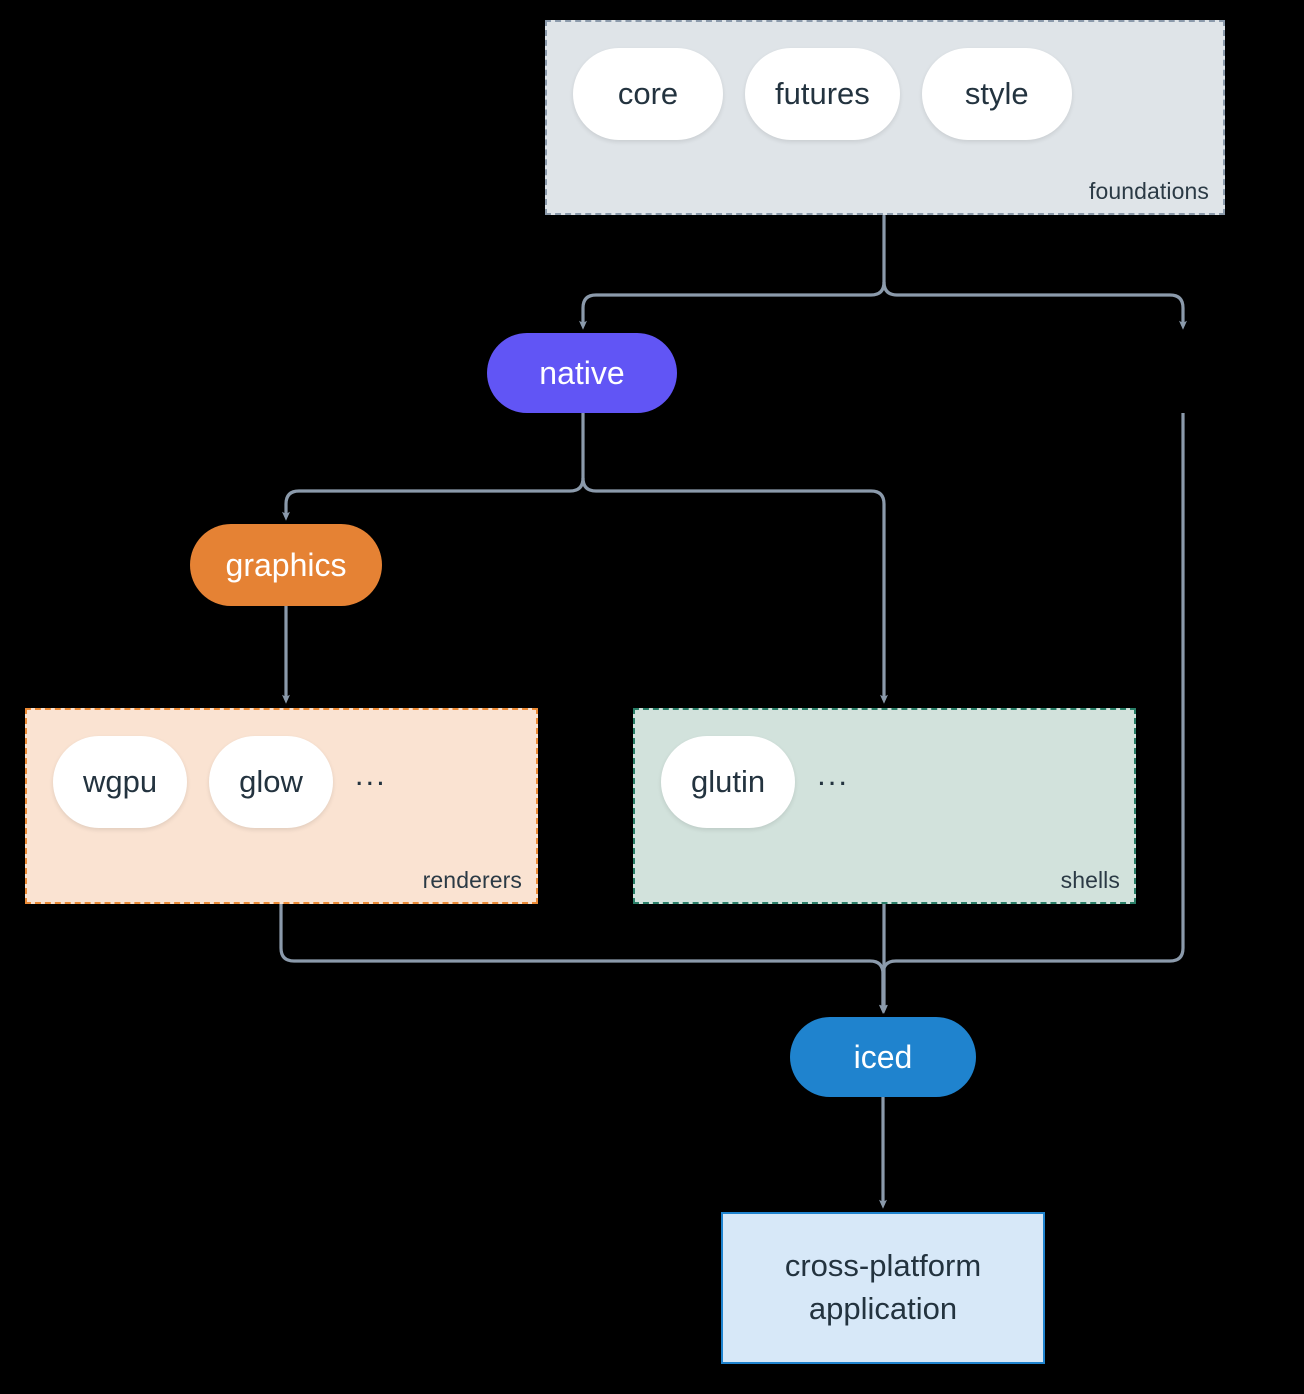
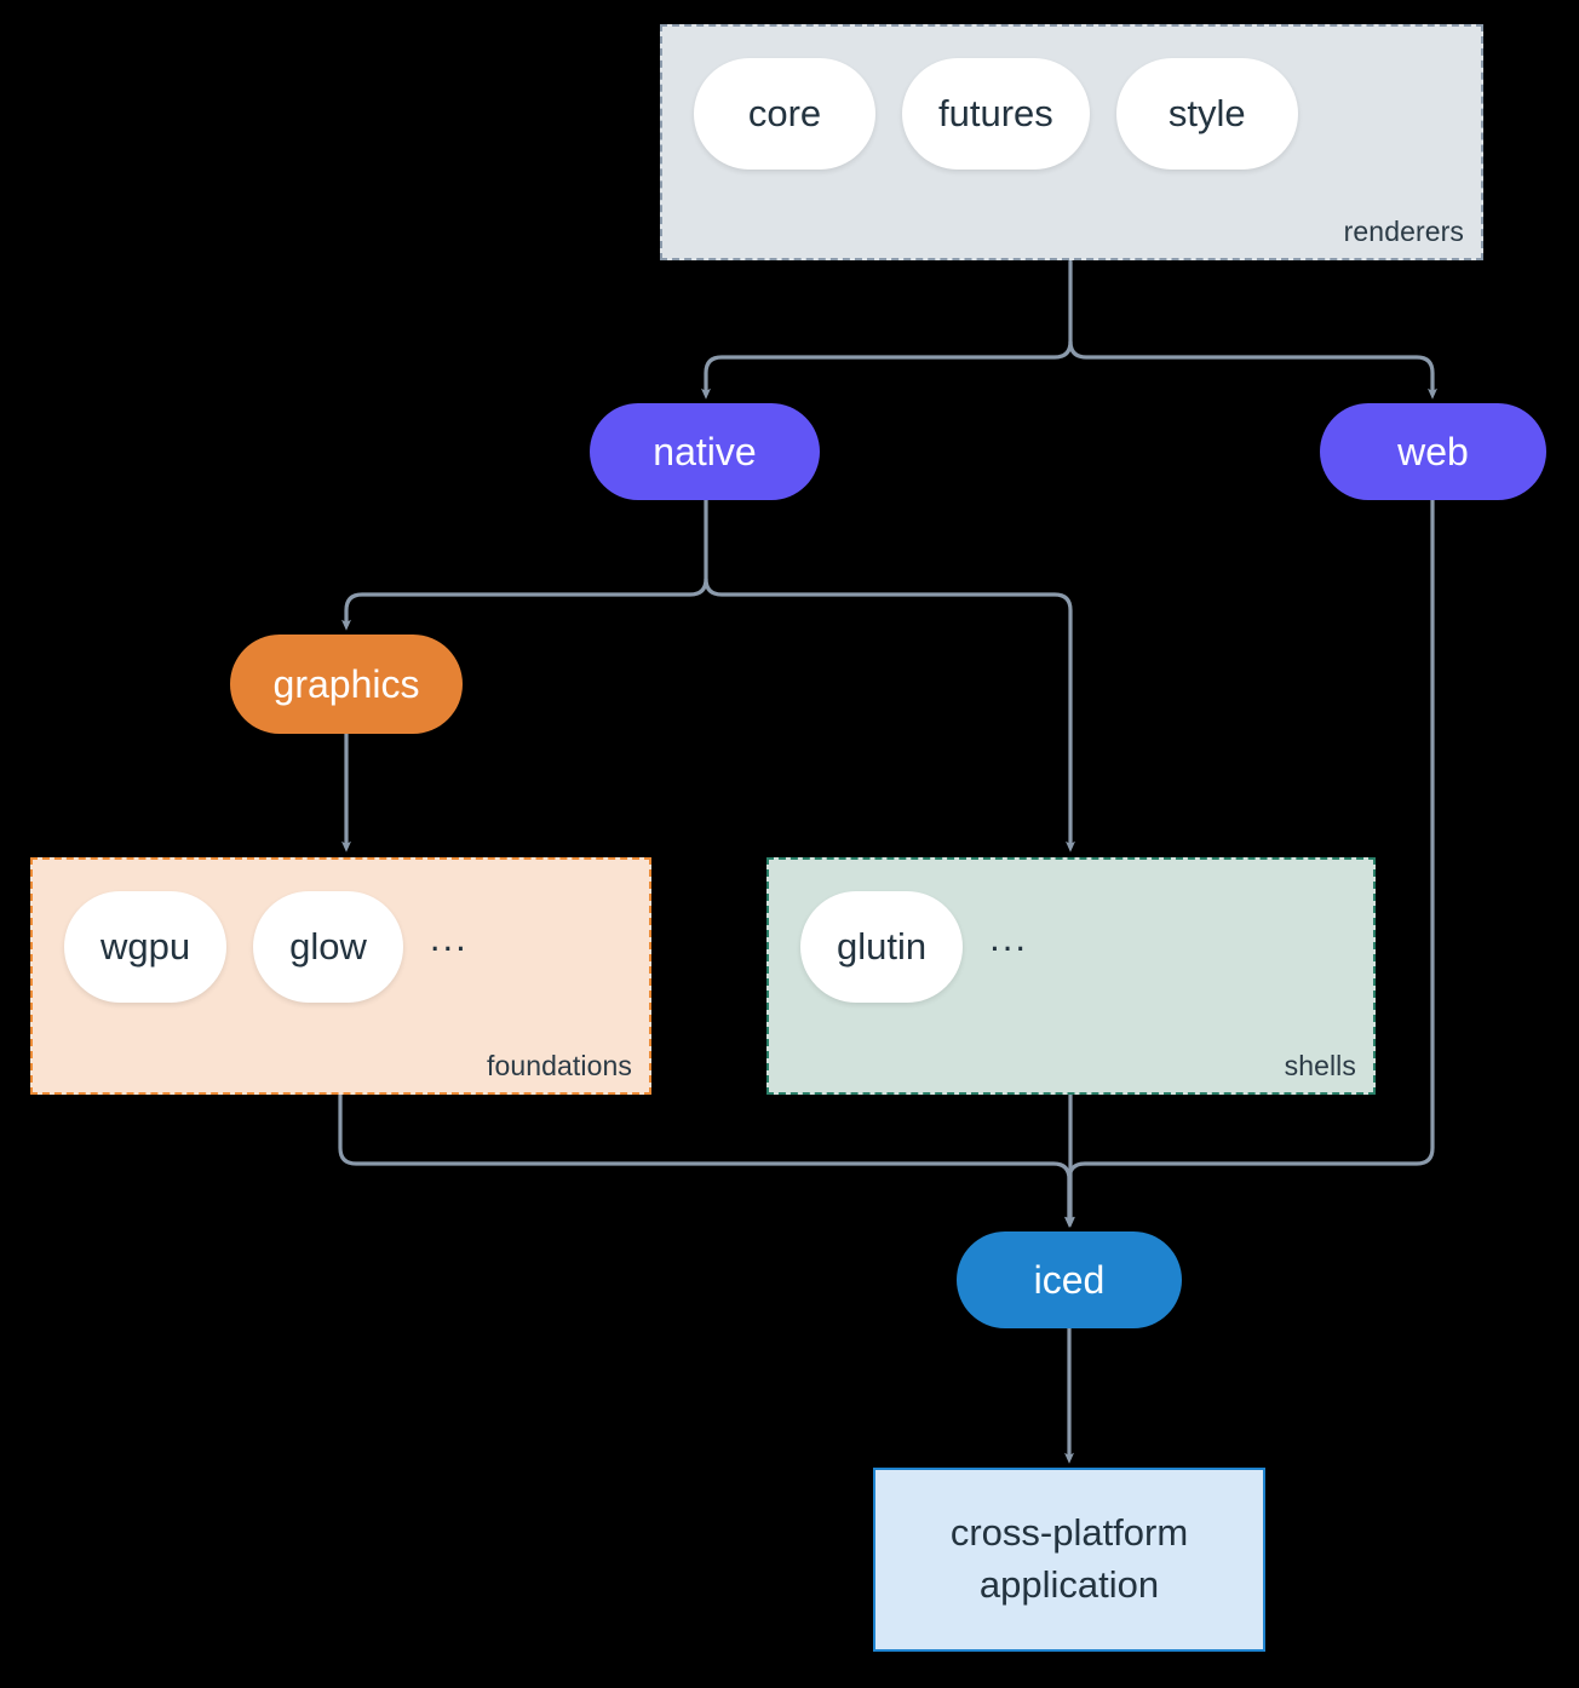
  core
  futures
  style
- foundations
+ renderers
  wgpu
  glow
  ...
- renderers
+ foundations
  glutin
  ...
  shells
  native
+ web
  graphics
  iced
  cross-platform
  application
